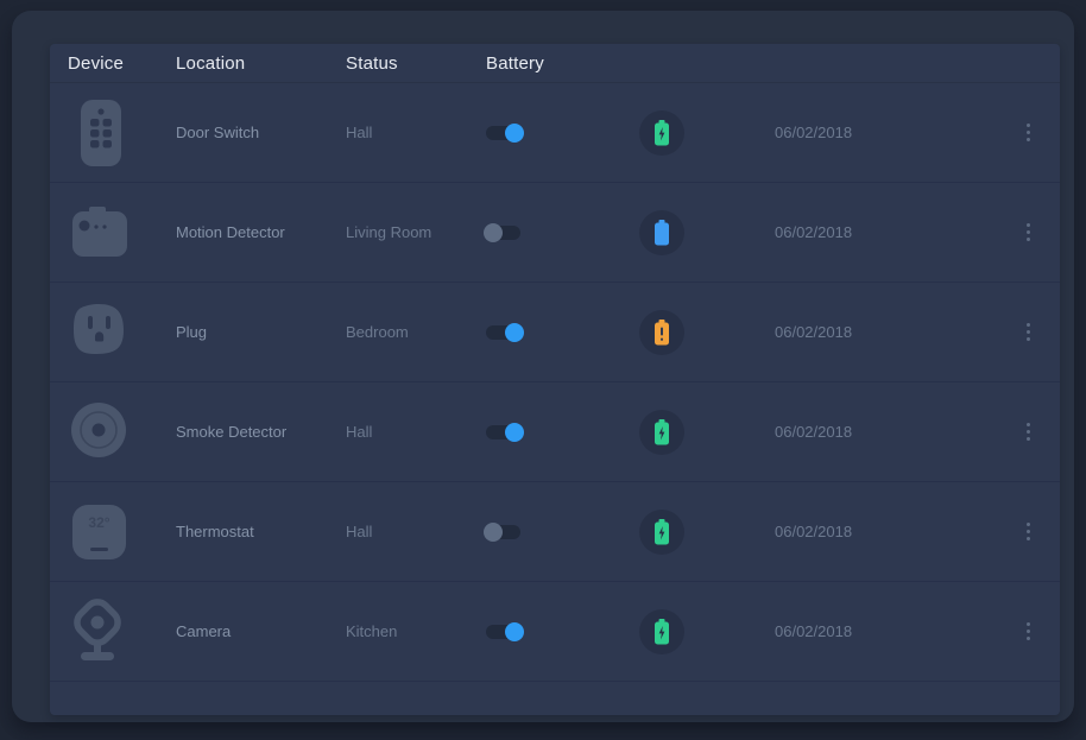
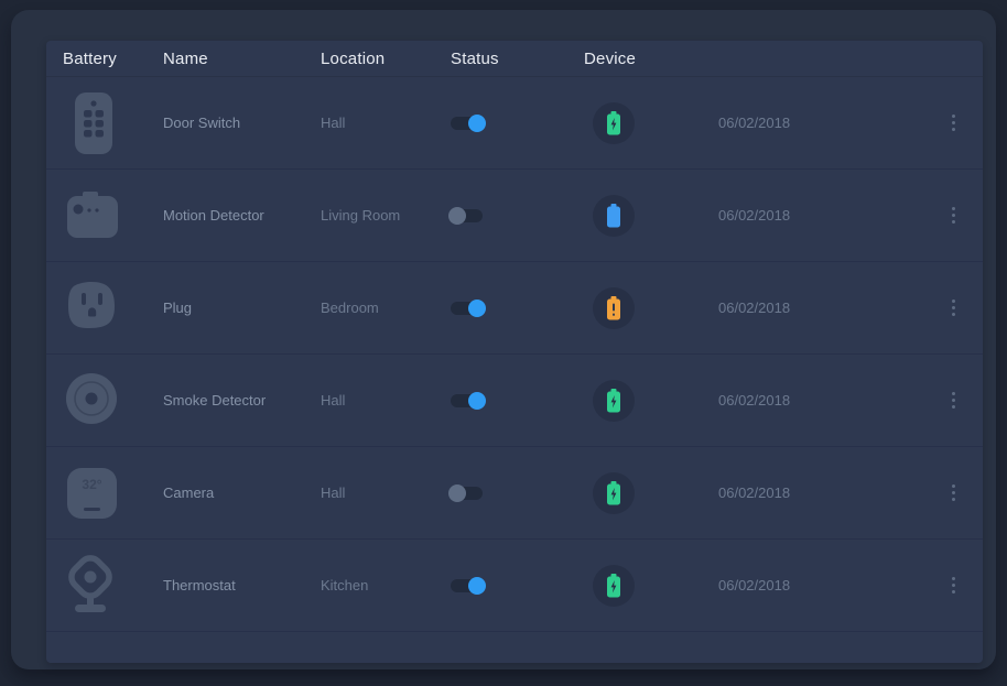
- Device
+ Battery
+ Name
  Location
  Status
- Battery
+ Device
  Door Switch
  Hall
  06/02/2018
  Motion Detector
  Living Room
  06/02/2018
  Plug
  Bedroom
  06/02/2018
  Smoke Detector
  Hall
  06/02/2018
- Thermostat
+ Camera
  Hall
  06/02/2018
- Camera
+ Thermostat
  Kitchen
  06/02/2018
